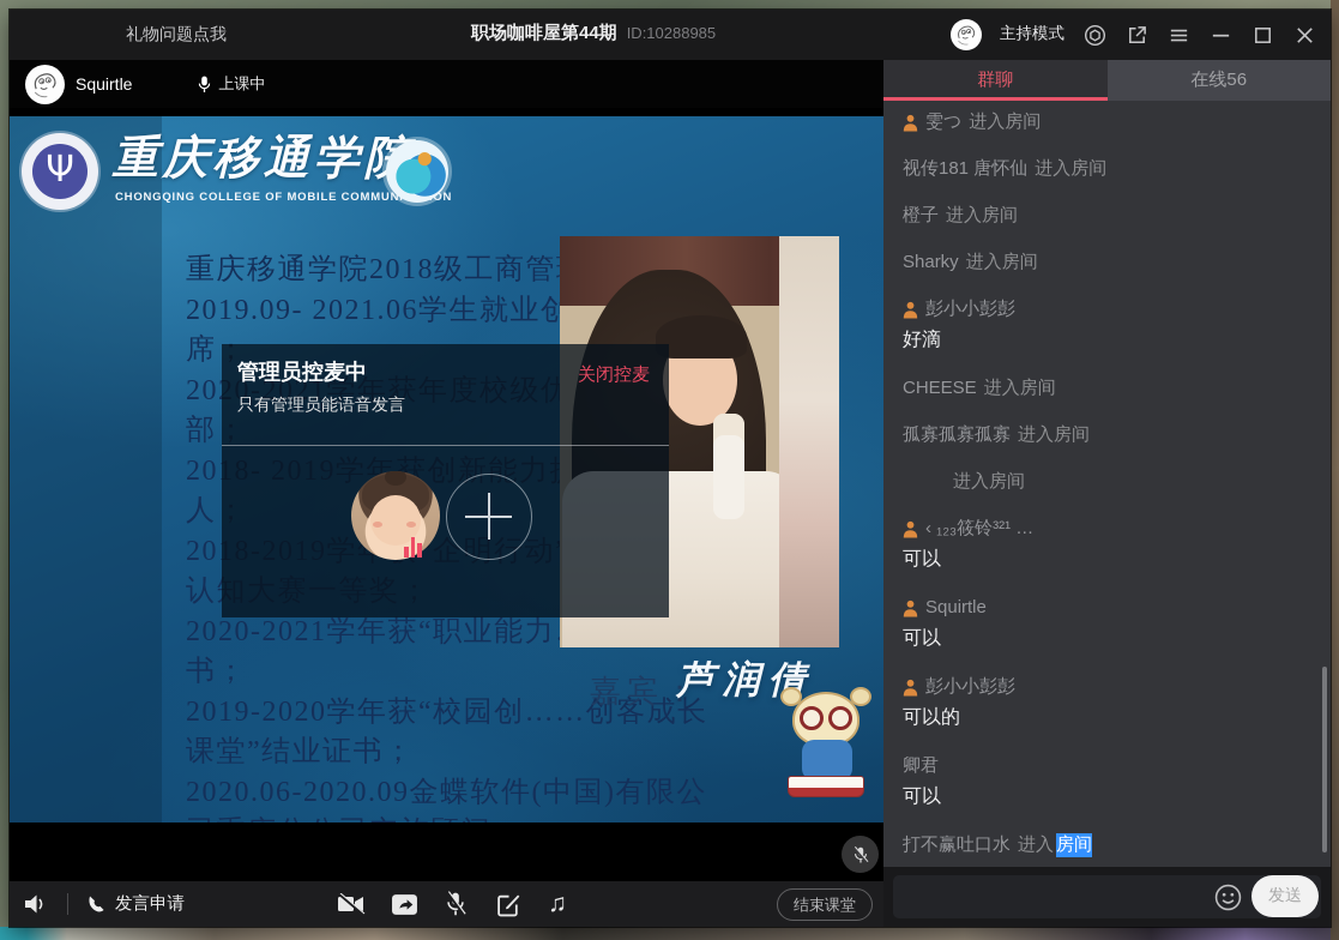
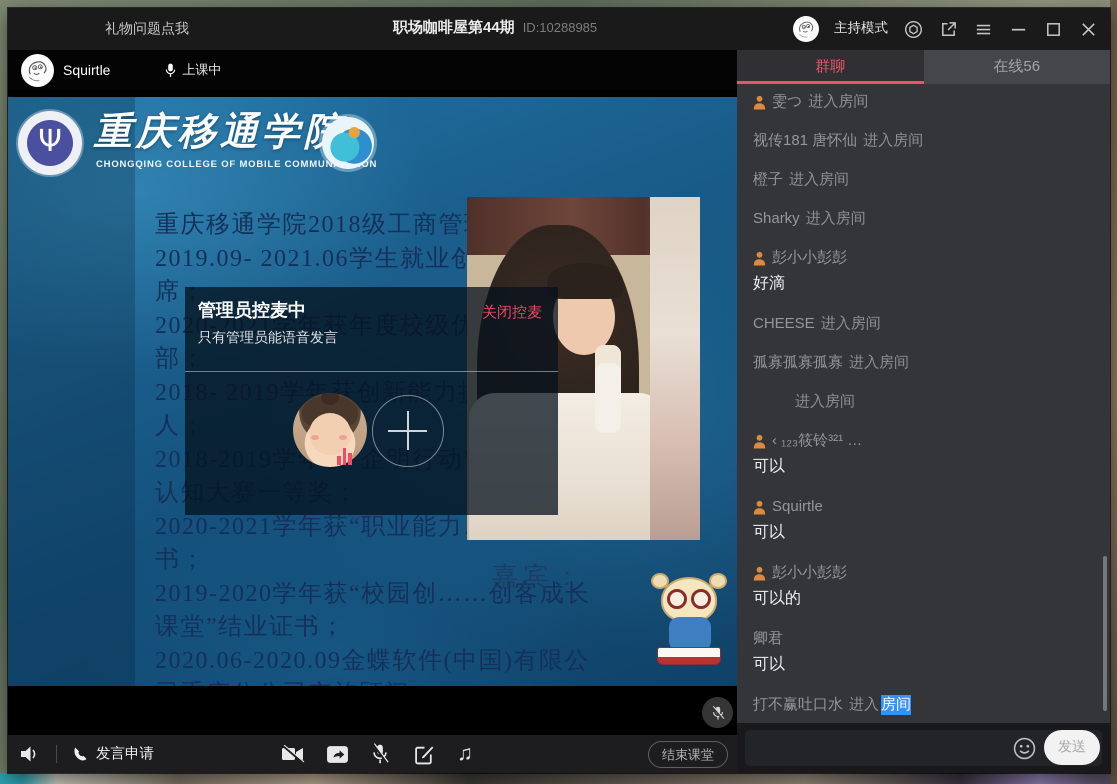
  礼物问题点我
  职场咖啡屋第44期
  ID:10288985
  主持模式
  Squirtle
  上课中
  Ψ
  重庆移通学
  CHONGQING COLLEGE OF MOBILE COMMUNON
  重庆移通学院2018级工商管
  2019.09- 2021.06学生就业创席；
  2020-2021学年获年度校级优部；
  2018- 2019学年获创新能力人；
  2020-2021学年获“职业能力书；
  2019-2020学年获“校园创……创客成长课堂”结业证书；
  2020.06-2020.09金蝶软件(中国)有限公
  嘉宾：
- 芦润倩
  管理员控麦中
  只有管理员能语音发言
  关闭控麦
  发言申请
  ♫
  结束课堂
  群聊
  在线56
  雯つ
  进入房间
  视传181 唐怀仙
  进入房间
  橙子
  进入房间
  Sharky
  进入房间
  彭小小彭彭
  好滴
  CHEESE
  进入房间
  孤寡孤寡孤寡
  进入房间
  进入房间
  ‹ ₁₂₃筱铃³²¹ …
  可以
  Squirtle
  可以
  彭小小彭彭
  可以的
  卿君
  可以
  打不赢吐口水
  进入
  房间
  发送
